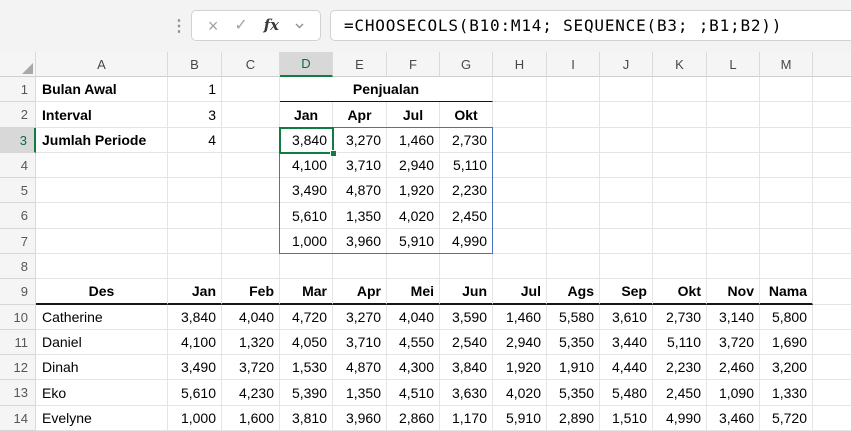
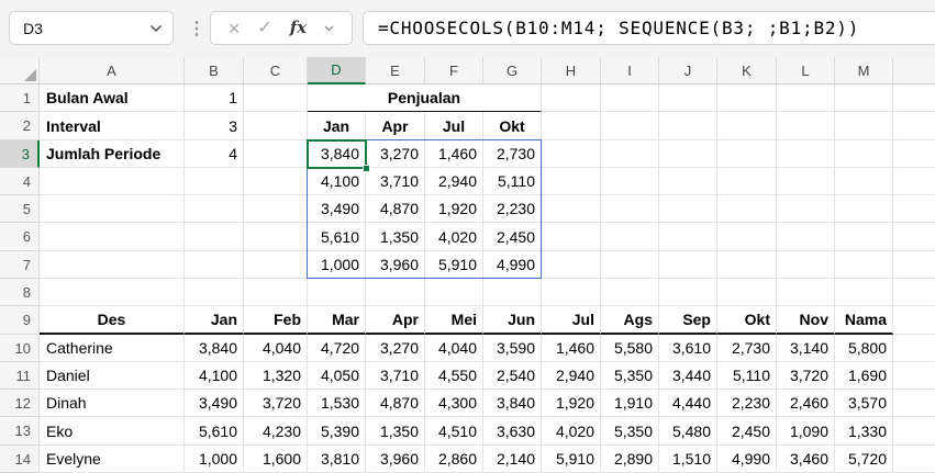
+ D3
  ⋮
  ×
  ✓
  fx
  =CHOOSECOLS(B10:M14; SEQUENCE(B3; ;B1;B2))
  A
  B
  C
  D
  E
  F
  G
  H
  I
  J
  K
  L
  M
  1
  Bulan Awal
  1
  Penjualan
  2
  Interval
  3
  Jan
  Apr
  Jul
  Okt
  3
  Jumlah Periode
  4
  3,840
  3,270
  1,460
  2,730
  4
  4,100
  3,710
  2,940
  5,110
  5
  3,490
  4,870
  1,920
  2,230
  6
  5,610
  1,350
  4,020
  2,450
  7
  1,000
  3,960
  5,910
  4,990
  8
  9
  Des
  Jan
  Feb
  Mar
  Apr
  Mei
  Jun
  Jul
  Ags
  Sep
  Okt
  Nov
  Nama
  10
  Catherine
  3,840
  4,040
  4,720
  3,270
  4,040
  3,590
  1,460
  5,580
  3,610
  2,730
  3,140
  5,800
  11
  Daniel
  4,100
  1,320
  4,050
  3,710
  4,550
  2,540
  2,940
  5,350
  3,440
  5,110
  3,720
  1,690
  12
  Dinah
  3,490
  3,720
  1,530
  4,870
  4,300
  3,840
  1,920
  1,910
  4,440
  2,230
  2,460
- 3,200
+ 3,570
  13
  Eko
  5,610
  4,230
  5,390
  1,350
  4,510
  3,630
  4,020
  5,350
  5,480
  2,450
  1,090
  1,330
  14
  Evelyne
  1,000
  1,600
  3,810
  3,960
  2,860
- 1,170
+ 2,140
  5,910
  2,890
  1,510
  4,990
  3,460
  5,720
